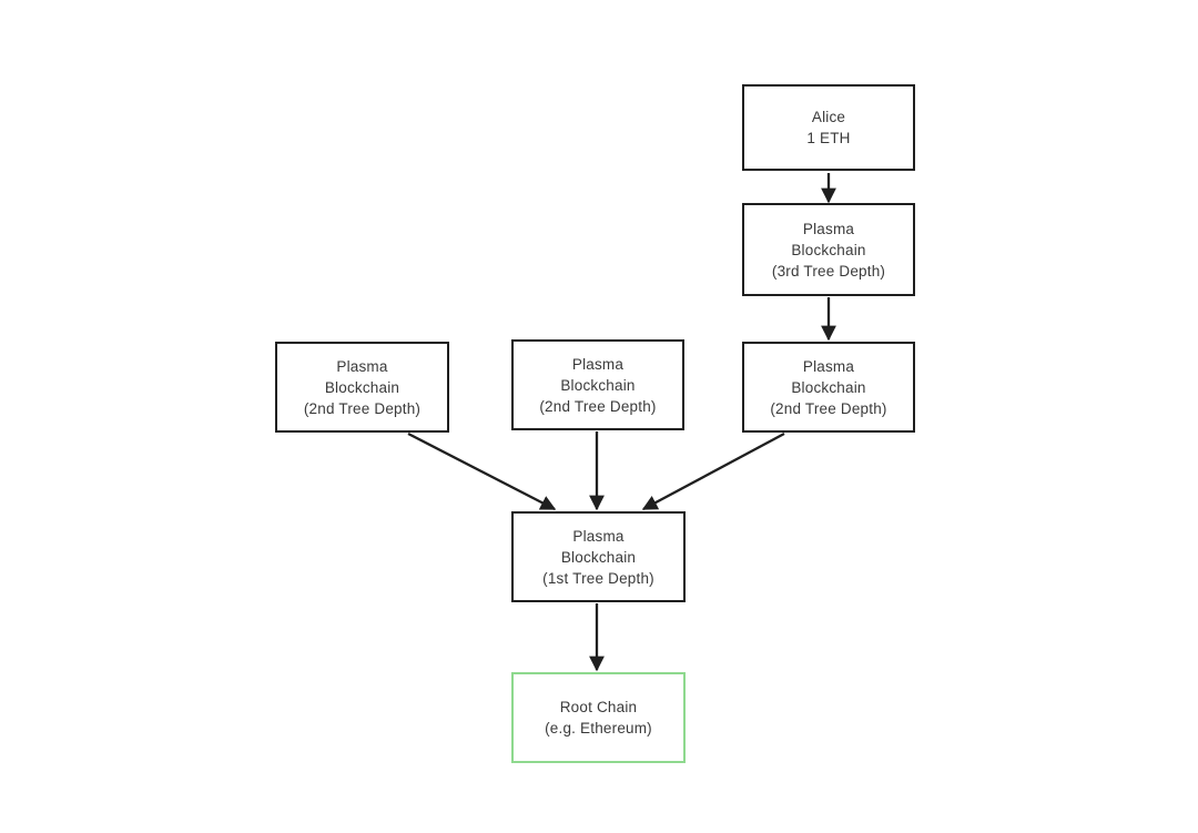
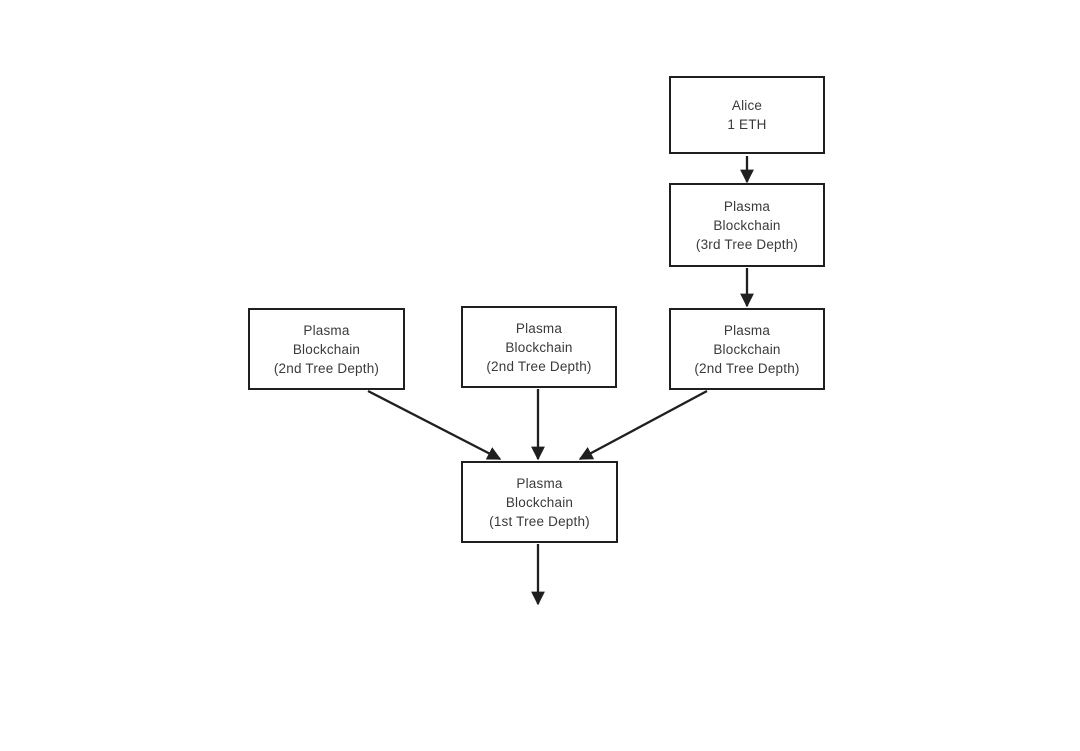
  Alice
  1 ETH
  Plasma
  Blockchain
  (3rd Tree Depth)
  Plasma
  Blockchain
  (2nd Tree Depth)
  Plasma
  Blockchain
  (2nd Tree Depth)
  Plasma
  Blockchain
  (2nd Tree Depth)
  Plasma
  Blockchain
  (1st Tree Depth)
- Root Chain
- (e.g. Ethereum)
